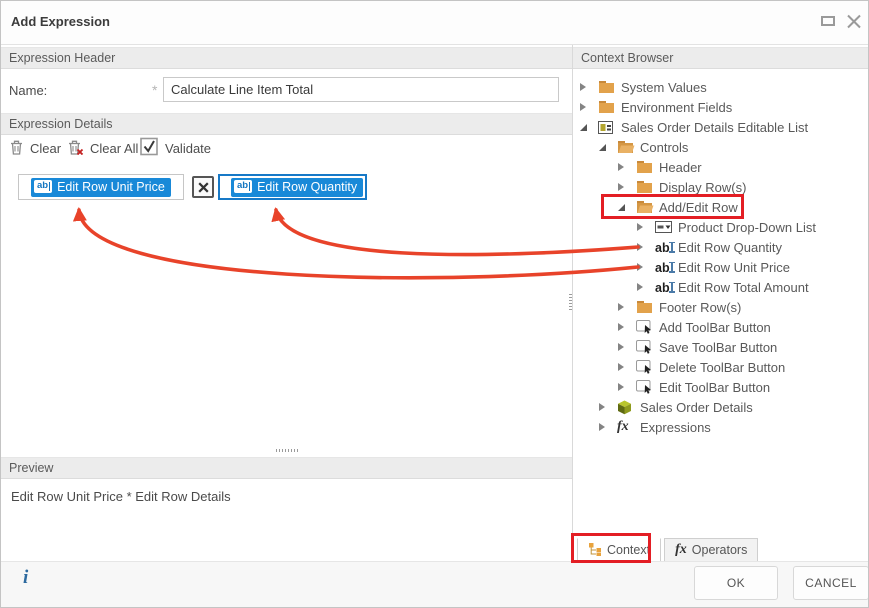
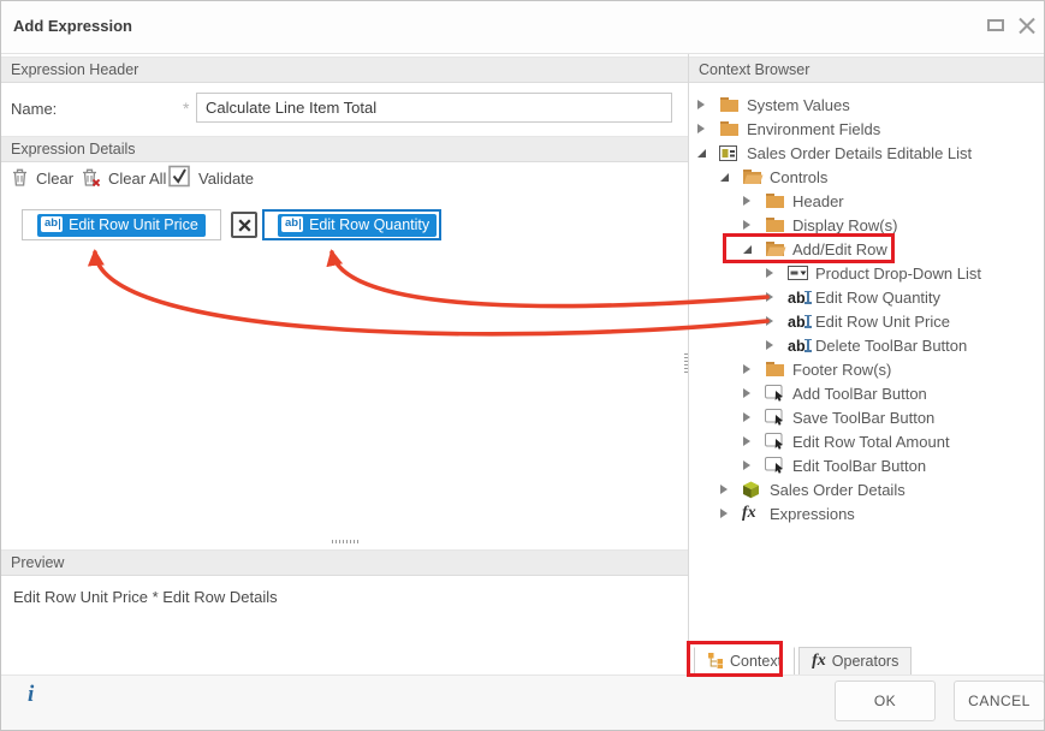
  Add Expression
  Expression Header
  Name:
  *
  Calculate Line Item Total
  Expression Details
  Clear
  Clear All
  Validate
  ab
  Edit Row Unit Price
  ab
  Edit Row Quantity
  Preview
  Edit Row Unit Price * Edit Row Details
  Context Browser
  System Values
  Environment Fields
  Sales Order Details Editable List
  Controls
  Header
  Display Row(s)
  Add/Edit Row
  Product Drop-Down List
  ab
  Edit Row Quantity
  ab
  Edit Row Unit Price
  ab
- Edit Row Total Amount
+ Delete ToolBar Button
  Footer Row(s)
  Add ToolBar Button
  Save ToolBar Button
- Delete ToolBar Button
+ Edit Row Total Amount
  Edit ToolBar Button
  Sales Order Details
  fx
  Expressions
  Context
  fx
  Operators
  i
  OK
  CANCEL
